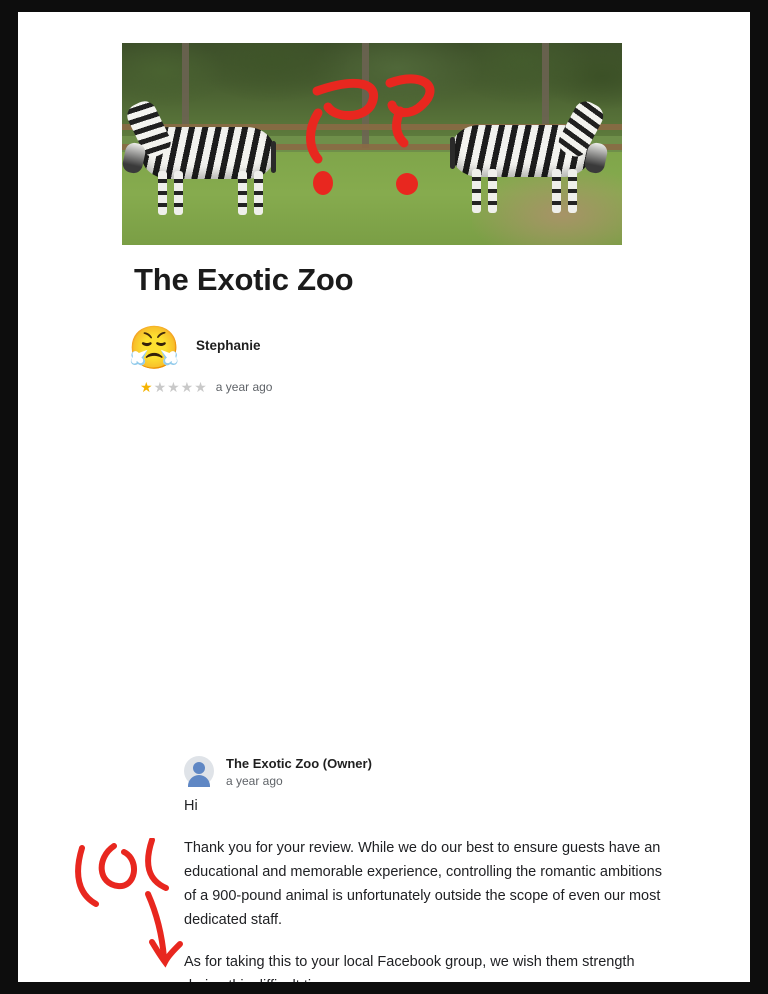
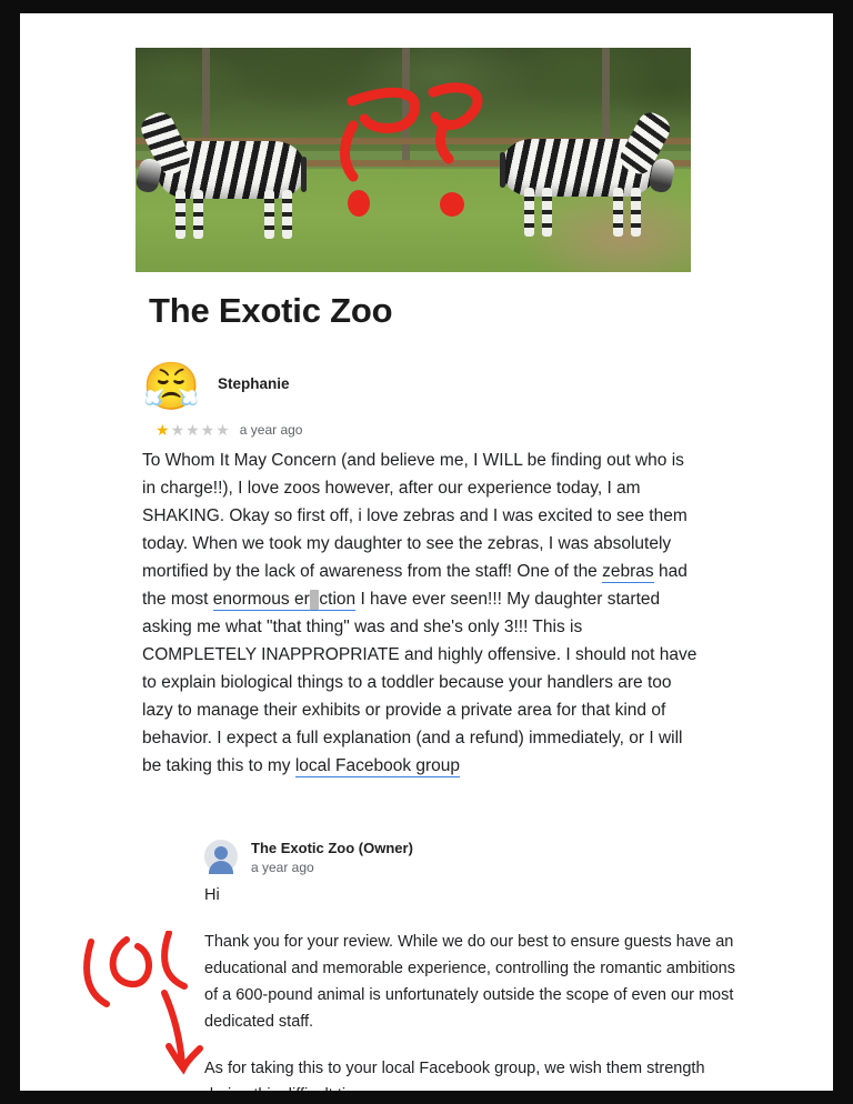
  The Exotic Zoo
  😤
  Stephanie
  ★★★★★
  a year ago
+ To Whom It May Concern (and believe me, I WILL be finding out who is in charge!!), I love zoos however, after our experience today, I am SHAKING. Okay so first off, i love zebras and I was excited to see them today. When we took my daughter to see the zebras, I was absolutely mortified by the lack of awareness from the staff! One of the zebras had the most enormous erection I have ever seen!!! My daughter started asking me what "that thing" was and she's only 3!!! This is COMPLETELY INAPPROPRIATE and highly offensive. I should not have to explain biological things to a toddler because your handlers are too lazy to manage their exhibits or provide a private area for that kind of behavior. I expect a full explanation (and a refund) immediately, or I will be taking this to my local Facebook group
  The Exotic Zoo (Owner)
  a year ago
  Hi
- Thank you for your review. While we do our best to ensure guests have an educational and memorable experience, controlling the romantic ambitions of a 900-pound animal is unfortunately outside the scope of even our most dedicated staff.
+ Thank you for your review. While we do our best to ensure guests have an educational and memorable experience, controlling the romantic ambitions of a 600-pound animal is unfortunately outside the scope of even our most dedicated staff.
  As for taking this to your local Facebook group, we wish them strength
